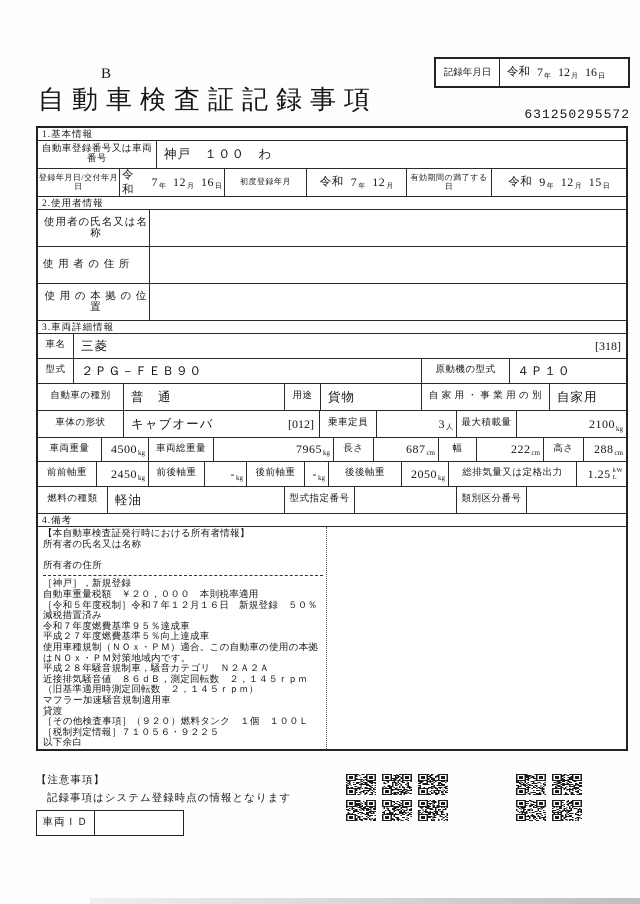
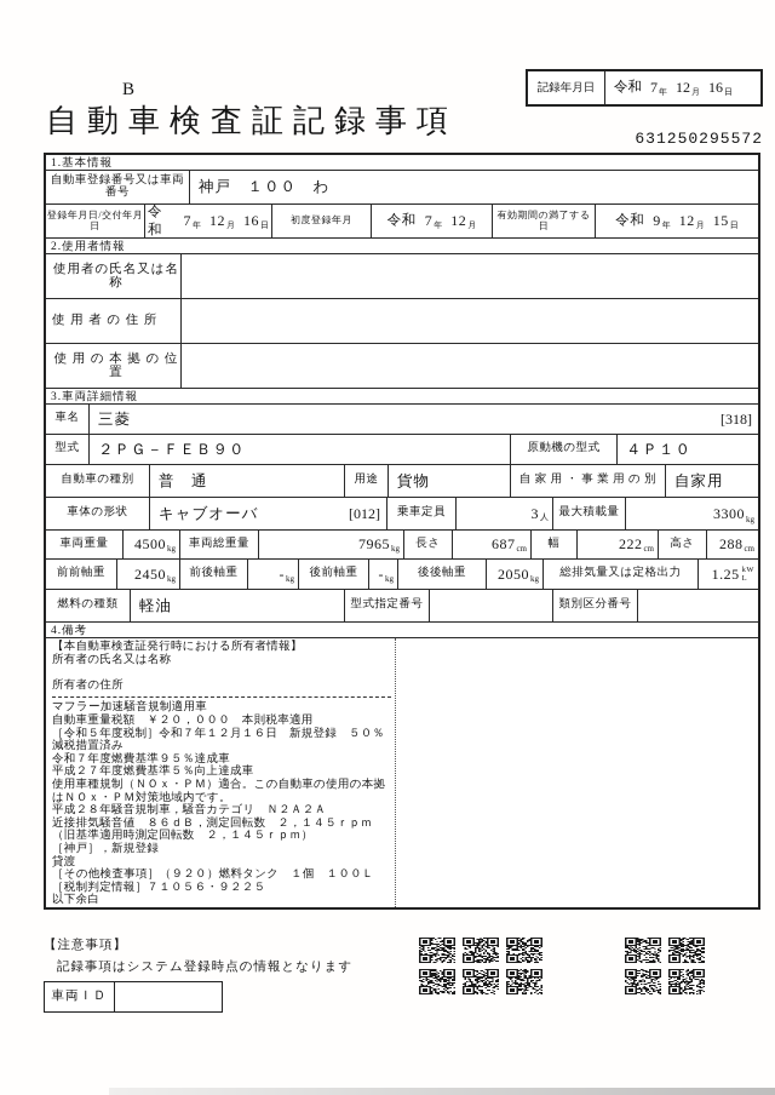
  B
  自動車検査証記録事項
  記録年月日
  令和
  7
  年
  12
  月
  16
  日
  631250295572
  1.基本情報
  自動車登録番号又は車両番号
  神戸 １００ わ
  登録年月日/交付年月日
  令和
  7
  年
  12
  月
  16
  日
  初度登録年月
  令和
  7
  年
  12
  月
  有効期間の満了する日
  令和
  9
  年
  12
  月
  15
  日
  2.使用者情報
  使用者の氏名又は名称
  使 用 者 の 住 所
  使 用 の 本 拠 の 位 置
  3.車両詳細情報
  車名
  三菱
  [318]
  型式
  ２ＰＧ－ＦＥＢ９０
  原動機の型式
  ４Ｐ１０
  自動車の種別
  普 通
  用途
  貨物
  自 家 用 ・ 事 業 用 の 別
  自家用
  車体の形状
  キャブオーバ
  [012]
  乗車定員
  3
  人
  最大積載量
- 2100
+ 3300
  kg
  車両重量
  4500
  kg
  車両総重量
  7965
  kg
  長さ
  687
  cm
  幅
  222
  cm
  高さ
  288
  cm
  前前軸重
  2450
  kg
  前後軸重
  -
  kg
  後前軸重
  -
  kg
  後後軸重
  2050
  kg
  総排気量又は定格出力
  1.25
  燃料の種類
  軽油
  型式指定番号
  類別区分番号
  4.備考
  【本自動車検査証発行時における所有者情報】
  所有者の氏名又は名称
  所有者の住所
- ［神戸］，新規登録
+ マフラー加速騒音規制適用車
  自動車重量税額 ￥２０，０００ 本則税率適用
  ［令和５年度税制］令和７年１２月１６日 新規登録 ５０％減税措置済み
  令和７年度燃費基準９５％達成車
  平成２７年度燃費基準５％向上達成車
  使用車種規制（ＮＯｘ・ＰＭ）適合。この自動車の使用の本拠はＮＯｘ・ＰＭ対策地域内です。
  平成２８年騒音規制車，騒音カテゴリ Ｎ２Ａ２Ａ
  近接排気騒音値 ８６ｄＢ，測定回転数 ２，１４５ｒｐｍ
  （旧基準適用時測定回転数 ２，１４５ｒｐｍ）
- マフラー加速騒音規制適用車
+ ［神戸］，新規登録
  貸渡
  ［その他検査事項］（９２０）燃料タンク １個 １００Ｌ
  ［税制判定情報］７１０５６・９２２５
  以下余白
  【注意事項】
  記録事項はシステム登録時点の情報となります
  車両ＩＤ
